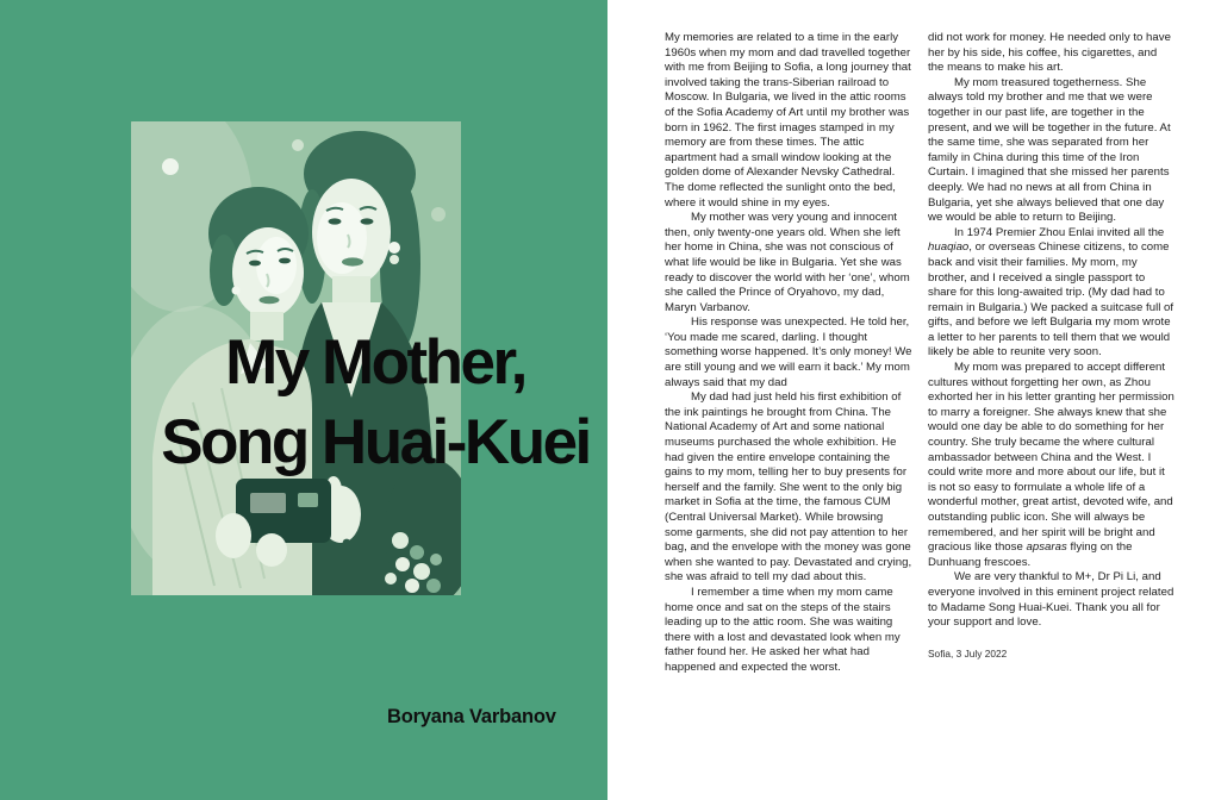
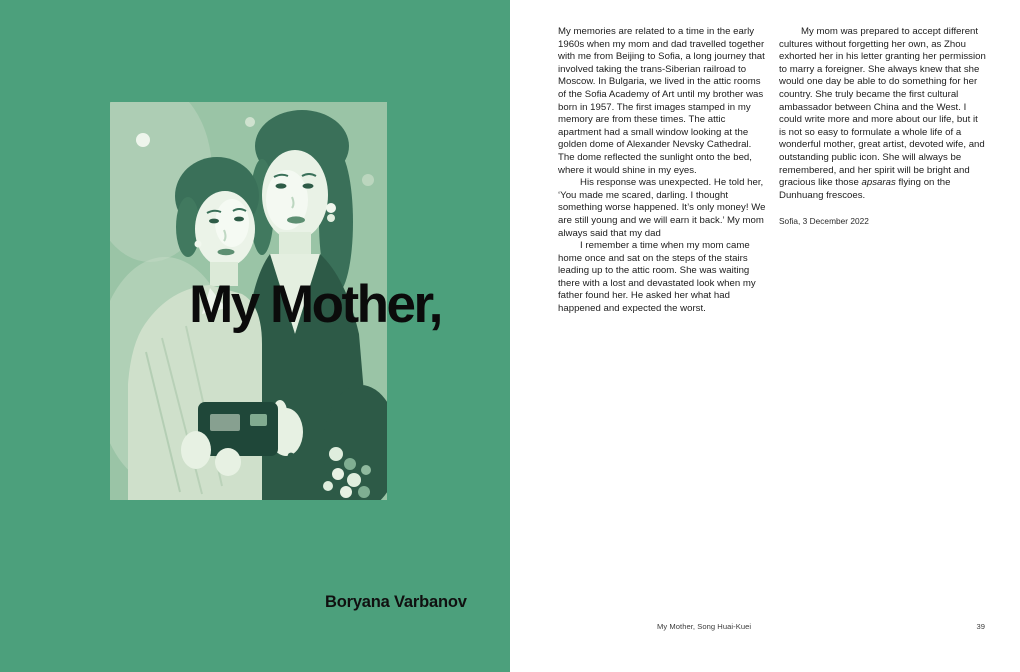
  My Mother,
- Song Huai-Kuei
  Boryana Varbanov
- My memories are related to a time in the early 1960s when my mom and dad travelled together with me from Beijing to Sofia, a long journey that involved taking the trans-Siberian railroad to Moscow. In Bulgaria, we lived in the attic rooms of the Sofia Academy of Art until my brother was born in 1962. The first images stamped in my memory are from these times. The attic apartment had a small window looking at the golden dome of Alexander Nevsky Cathedral. The dome reflected the sunlight onto the bed, where it would shine in my eyes.
+ My memories are related to a time in the early 1960s when my mom and dad travelled together with me from Beijing to Sofia, a long journey that involved taking the trans-Siberian railroad to Moscow. In Bulgaria, we lived in the attic rooms of the Sofia Academy of Art until my brother was born in 1957. The first images stamped in my memory are from these times. The attic apartment had a small window looking at the golden dome of Alexander Nevsky Cathedral. The dome reflected the sunlight onto the bed, where it would shine in my eyes.
- My mother was very young and innocent then, only twenty-one years old. When she left her home in China, she was not conscious of what life would be like in Bulgaria. Yet she was ready to discover the world with her ‘one’, whom she called the Prince of Oryahovo, my dad, Maryn Varbanov.
  His response was unexpected. He told her, ‘You made me scared, darling. I thought something worse happened. It’s only money! We are still young and we will earn it back.’ My mom always said that my dad
- My dad had just held his first exhibition of the ink paintings he brought from China. The National Academy of Art and some national museums purchased the whole exhibition. He had given the entire envelope containing the gains to my mom, telling her to buy presents for herself and the family. She went to the only big market in Sofia at the time, the famous CUM (Central Universal Market). While browsing some garments, she did not pay attention to her bag, and the envelope with the money was gone when she wanted to pay. Devastated and crying, she was afraid to tell my dad about this.
  I remember a time when my mom came home once and sat on the steps of the stairs leading up to the attic room. She was waiting there with a lost and devastated look when my father found her. He asked her what had happened and expected the worst.
- did not work for money. He needed only to have her by his side, his coffee, his cigarettes, and the means to make his art.
- My mom treasured togetherness. She always told my brother and me that we were together in our past life, are together in the present, and we will be together in the future. At the same time, she was separated from her family in China during this time of the Iron Curtain. I imagined that she missed her parents deeply. We had no news at all from China in Bulgaria, yet she always believed that one day we would be able to return to Beijing.
- In 1974 Premier Zhou Enlai invited all the huaqiao, or overseas Chinese citizens, to come back and visit their families. My mom, my brother, and I received a single passport to share for this long-awaited trip. (My dad had to remain in Bulgaria.) We packed a suitcase full of gifts, and before we left Bulgaria my mom wrote a letter to her parents to tell them that we would likely be able to reunite very soon.
- My mom was prepared to accept different cultures without forgetting her own, as Zhou exhorted her in his letter granting her permission to marry a foreigner. She always knew that she would one day be able to do something for her country. She truly became the where cultural ambassador between China and the West. I could write more and more about our life, but it is not so easy to formulate a whole life of a wonderful mother, great artist, devoted wife, and outstanding public icon. She will always be remembered, and her spirit will be bright and gracious like those apsaras flying on the Dunhuang frescoes.
+ My mom was prepared to accept different cultures without forgetting her own, as Zhou exhorted her in his letter granting her permission to marry a foreigner. She always knew that she would one day be able to do something for her country. She truly became the first cultural ambassador between China and the West. I could write more and more about our life, but it is not so easy to formulate a whole life of a wonderful mother, great artist, devoted wife, and outstanding public icon. She will always be remembered, and her spirit will be bright and gracious like those apsaras flying on the Dunhuang frescoes.
- We are very thankful to M+, Dr Pi Li, and everyone involved in this eminent project related to Madame Song Huai-Kuei. Thank you all for your support and love.
- Sofia, 3 July 2022
+ Sofia, 3 December 2022
+ My Mother, Song Huai-Kuei
+ 39
